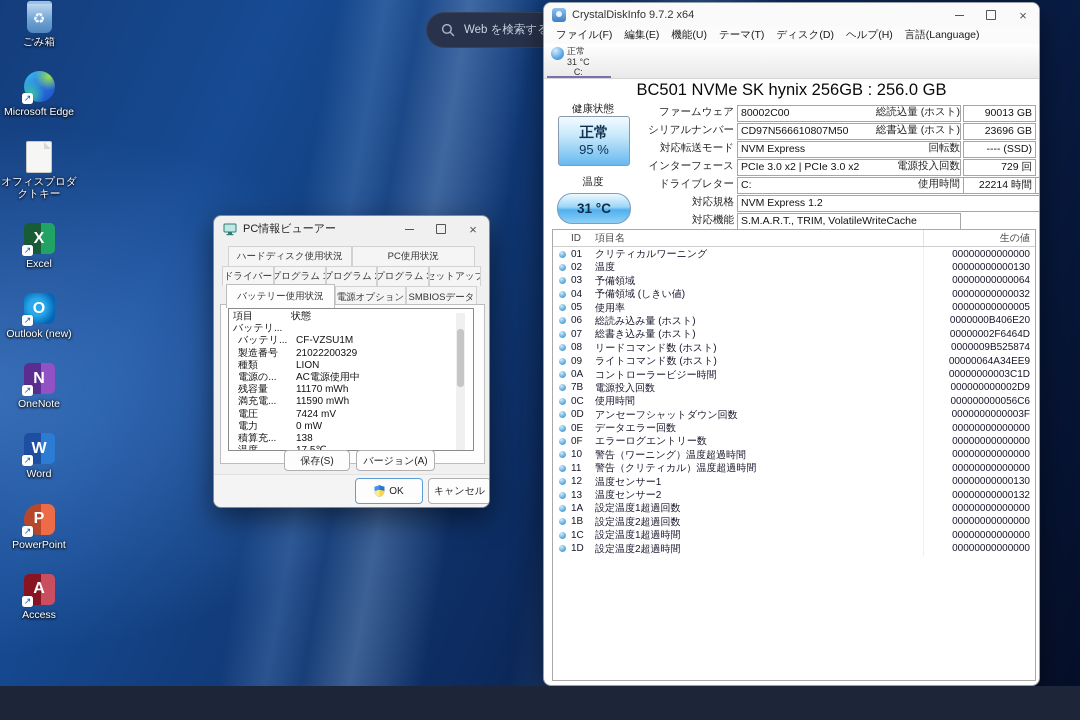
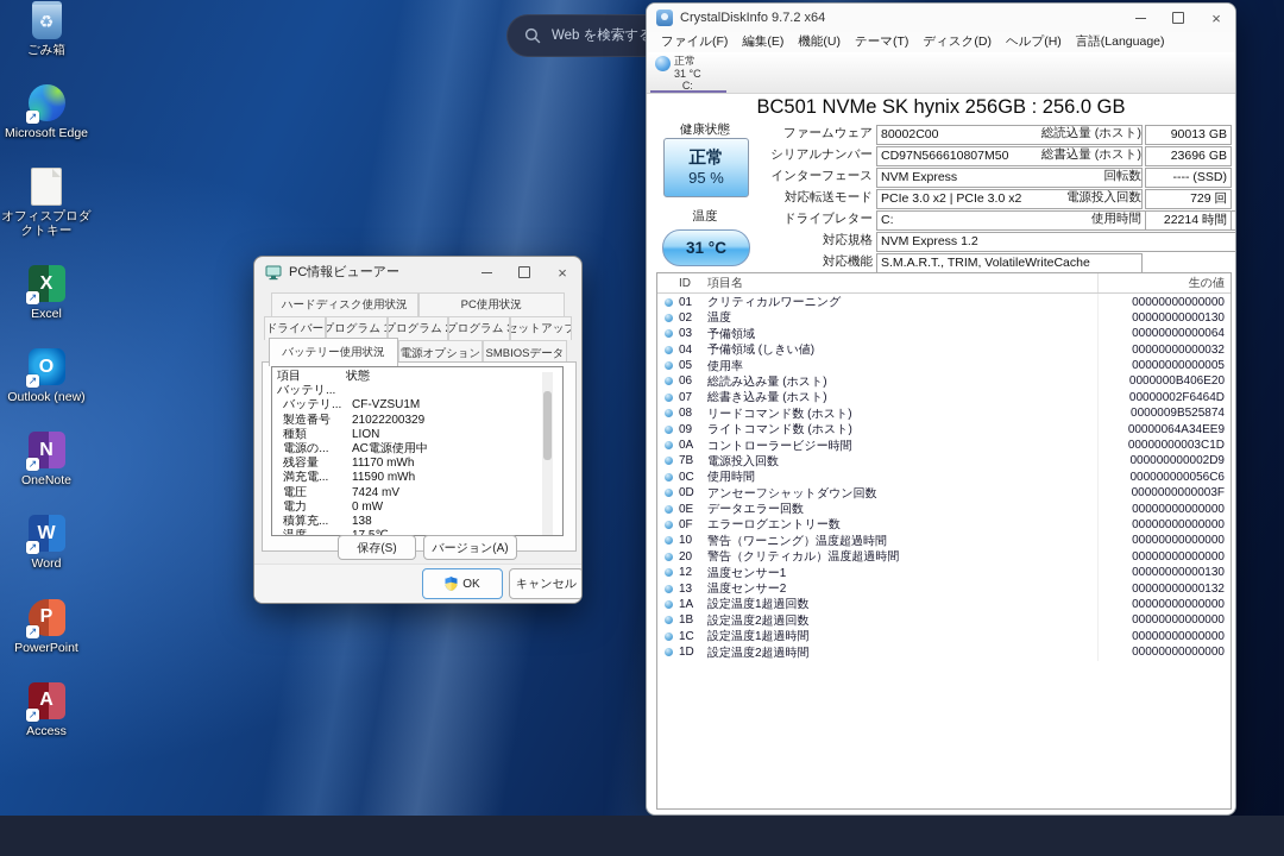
  ♻
  ごみ箱
  ↗
  Microsoft Edge
  オフィスプロダクトキー
  X
  ↗
  Excel
  O
  ↗
  Outlook (new)
  N
  ↗
  OneNote
  W
  ↗
  Word
  P
  ↗
  PowerPoint
  A
  ↗
  Access
  Web を検索す
  CrystalDiskInfo 9.7.2 x64
  ×
  ファイル(F)
  編集(E)
  機能(U)
  テーマ(T)
  ディスク(D)
  ヘルプ(H)
  言語(Language)
  正常
  31 °C
  C:
  BC501 NVMe SK hynix 256GB : 256.0 GB
  健康状態
  正常
  95 %
  温度
  31 °C
  ファームウェア
  80002C00
  シリアルナンバー
  CD97N566610807M50
- 対応転送モード
+ インターフェース
  NVM Express
- インターフェース
+ 対応転送モード
  PCIe 3.0 x2 | PCIe 3.0 x2
  ドライブレター
  C:
  対応規格
  NVM Express 1.2
  対応機能
  S.M.A.R.T., TRIM, VolatileWriteCache
  総読込量 (ホスト)
  90013 GB
  総書込量 (ホスト)
  23696 GB
  回転数
  ---- (SSD)
  電源投入回数
  729 回
  使用時間
  22214 時間
  ID
  項目名
  生の値
  01
  クリティカルワーニング
  00000000000000
  02
  温度
  00000000000130
  03
  予備領域
  00000000000064
  04
  予備領域 (しきい値)
  00000000000032
  05
  使用率
  00000000000005
  06
  総読み込み量 (ホスト)
  0000000B406E20
  07
  総書き込み量 (ホスト)
  00000002F6464D
  08
  リードコマンド数 (ホスト)
  0000009B525874
  09
  ライトコマンド数 (ホスト)
  00000064A34EE9
  0A
  コントローラービジー時間
  00000000003C1D
  7B
  電源投入回数
  000000000002D9
  0C
  使用時間
  000000000056C6
  0D
  アンセーフシャットダウン回数
  0000000000003F
  0E
  データエラー回数
  00000000000000
  0F
  エラーログエントリー数
  00000000000000
  10
  警告（ワーニング）温度超過時間
  00000000000000
- 11
+ 20
  警告（クリティカル）温度超過時間
  00000000000000
  12
  温度センサー1
  00000000000130
  13
  温度センサー2
  00000000000132
  1A
  設定温度1超過回数
  00000000000000
  1B
  設定温度2超過回数
  00000000000000
  1C
  設定温度1超過時間
  00000000000000
  1D
  設定温度2超過時間
  00000000000000
  PC情報ビューアー
  ×
  ハードディスク使用状況
  PC使用状況
  ドライバー
  プログラム
  プログラム
  プログラム
  セットアップ
  バッテリー使用状況
  電源オプション
  SMBIOSデータ
  項目
  状態
  バッテリ...
  バッテリ...
  CF-VZSU1M
  製造番号
  21022200329
  種類
  LION
  電源の...
  AC電源使用中
  残容量
  11170 mWh
  満充電...
  11590 mWh
  電圧
  7424 mV
  電力
  0 mW
  積算充...
  138
  保存(S)
  バージョン(A)
  OK
  キャンセル
